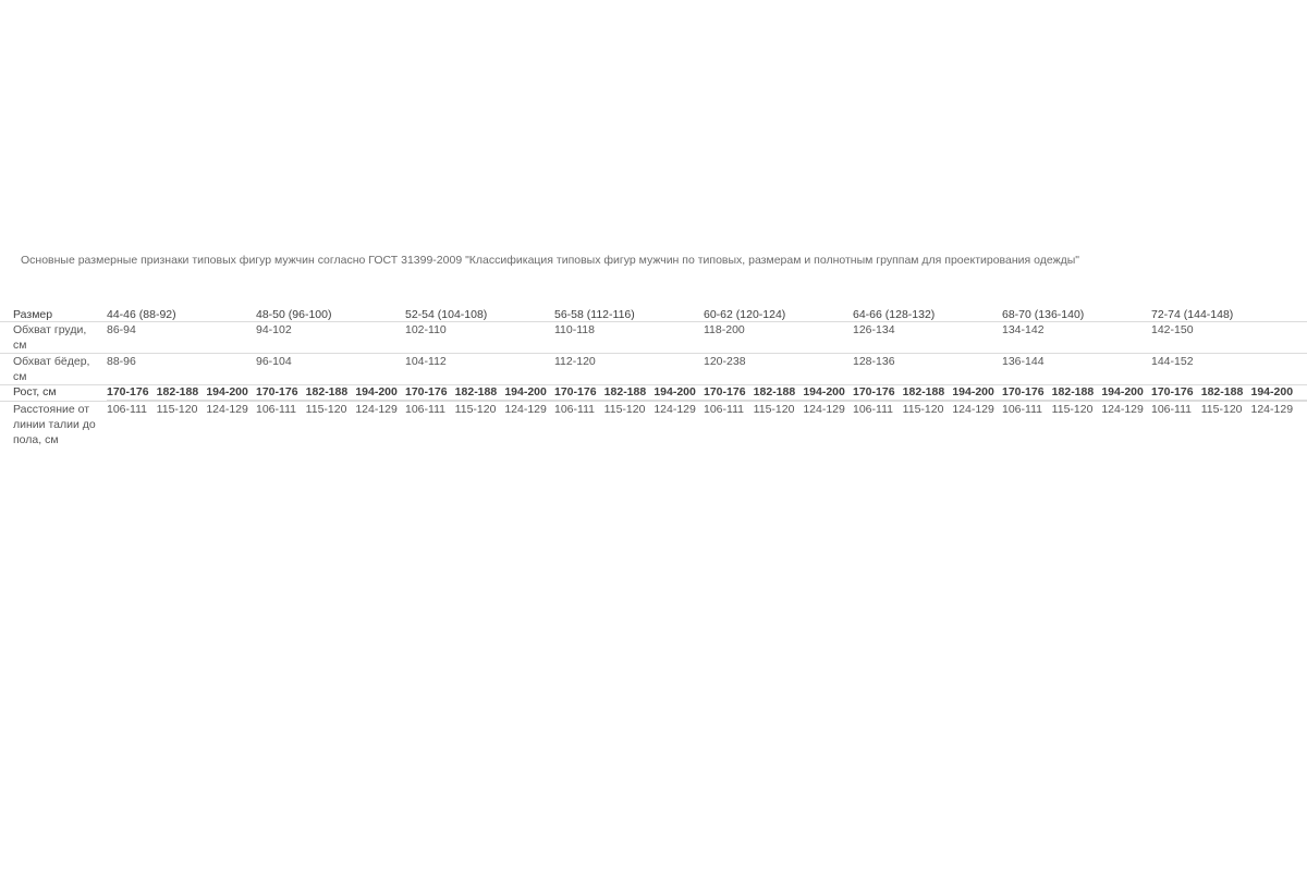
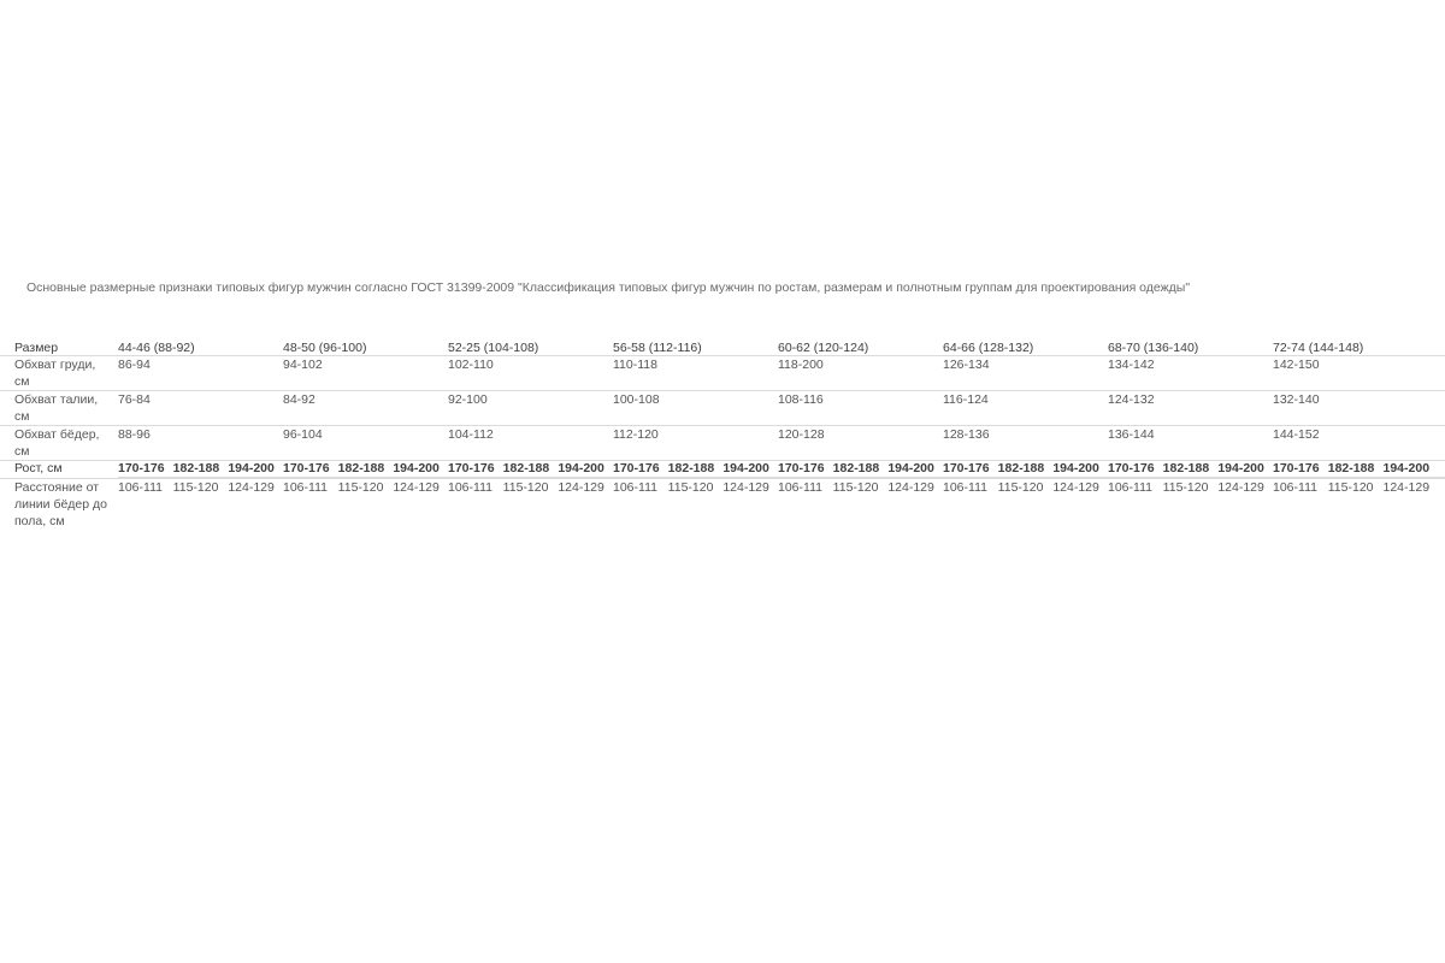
- Основные размерные признаки типовых фигур мужчин согласно ГОСТ 31399-2009 "Классификация типовых фигур мужчин по типовых, размерам и полнотным группам для проектирования одежды"
+ Основные размерные признаки типовых фигур мужчин согласно ГОСТ 31399-2009 "Классификация типовых фигур мужчин по ростам, размерам и полнотным группам для проектирования одежды"
- Размер	44-46 (88-92)	48-50 (96-100)	52-54 (104-108)	56-58 (112-116)	60-62 (120-124)	64-66 (128-132)	68-70 (136-140)	72-74 (144-148)
+ Размер	44-46 (88-92)	48-50 (96-100)	52-25 (104-108)	56-58 (112-116)	60-62 (120-124)	64-66 (128-132)	68-70 (136-140)	72-74 (144-148)
  Обхват груди, см	86-94	94-102	102-110	110-118	118-200	126-134	134-142	142-150
+ Обхват талии, см	76-84	84-92	92-100	100-108	108-116	116-124	124-132	132-140
- Обхват бёдер, см	88-96	96-104	104-112	112-120	120-238	128-136	136-144	144-152
+ Обхват бёдер, см	88-96	96-104	104-112	112-120	120-128	128-136	136-144	144-152
  Рост, см
  170-176	182-188	194-200
  170-176	182-188	194-200
  170-176	182-188	194-200
  170-176	182-188	194-200
  170-176	182-188	194-200
  170-176	182-188	194-200
  170-176	182-188	194-200
  170-176	182-188	194-200
- Расстояние от линии талии до пола, см
+ Расстояние от линии бёдер до пола, см
  106-111	115-120	124-129
  106-111	115-120	124-129
  106-111	115-120	124-129
  106-111	115-120	124-129
  106-111	115-120	124-129
  106-111	115-120	124-129
  106-111	115-120	124-129
  106-111	115-120	124-129
